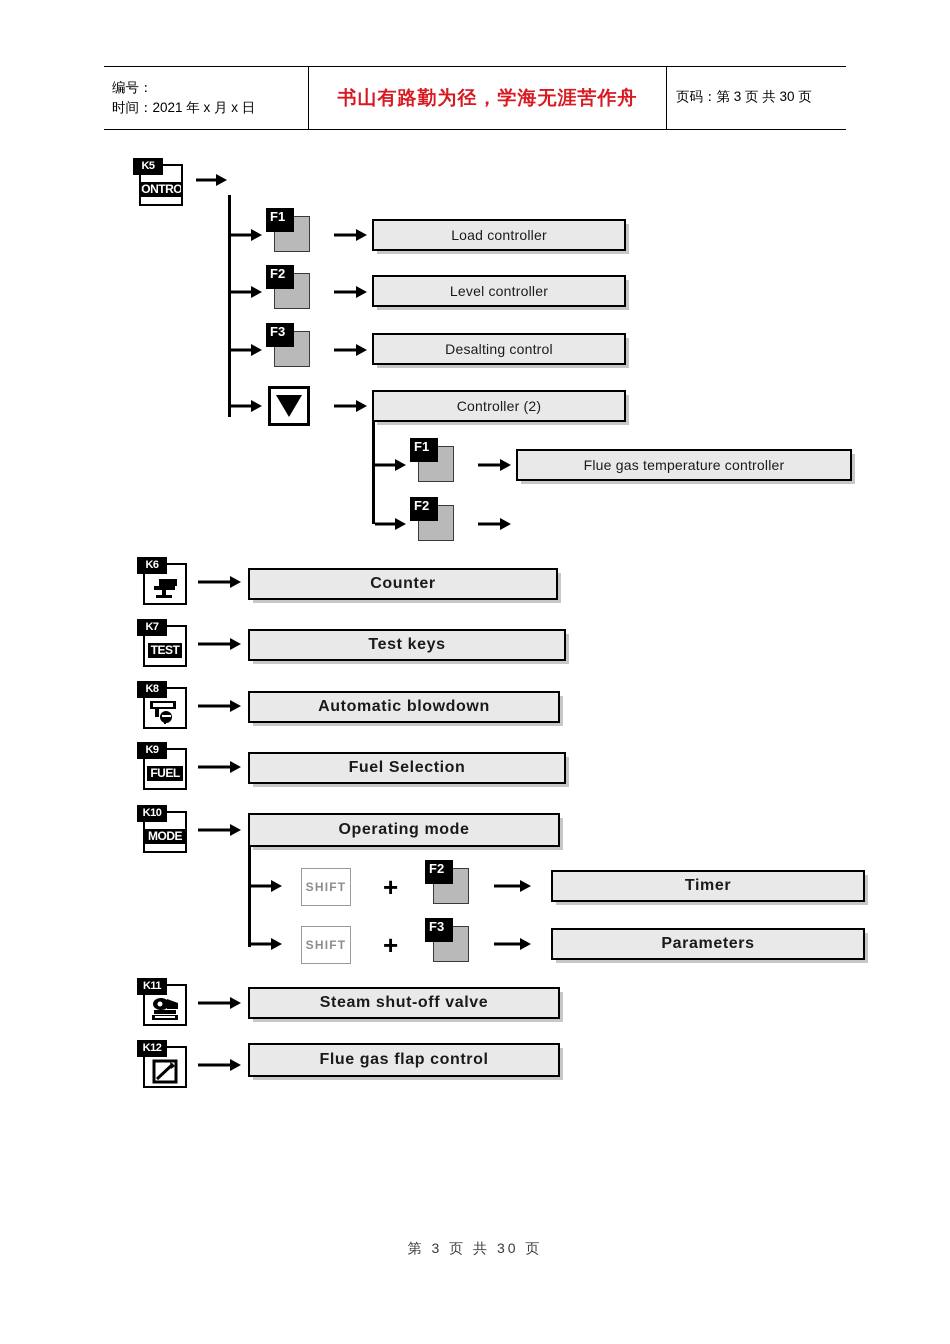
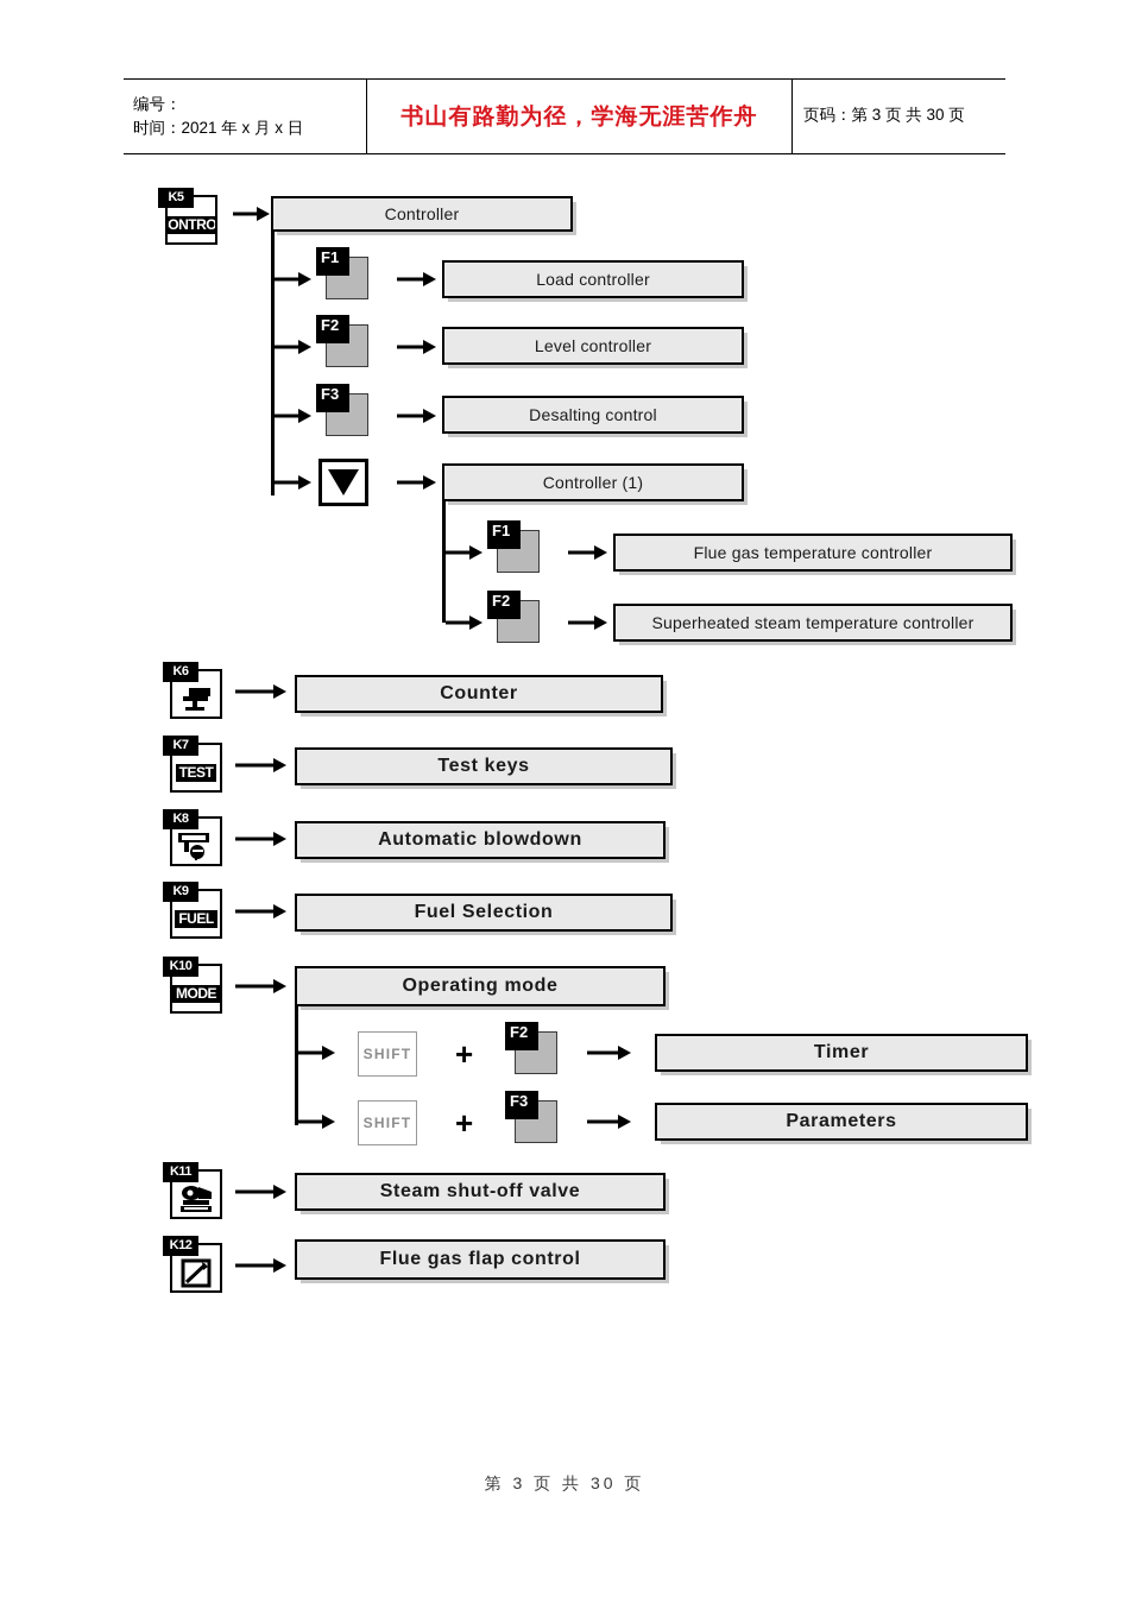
  编号：
  时间：2021 年 x 月 x 日
  书山有路勤为径，学海无涯苦作舟
  页码：第 3 页 共 30 页
  ONTRO
  K5
+ Controller
  F1
  Load controller
  F2
  Level controller
  F3
  Desalting control
- Controller (2)
+ Controller (1)
  F1
  Flue gas temperature controller
  F2
+ Superheated steam temperature controller
  K6
  Counter
  TEST
  K7
  Test keys
  K8
  Automatic blowdown
  FUEL
  K9
  Fuel Selection
  MODE
  K10
  Operating mode
  SHIFT
  +
  F2
  Timer
  SHIFT
  +
  F3
  Parameters
  K11
  Steam shut-off valve
  K12
  Flue gas flap control
  第 3 页 共 30 页
